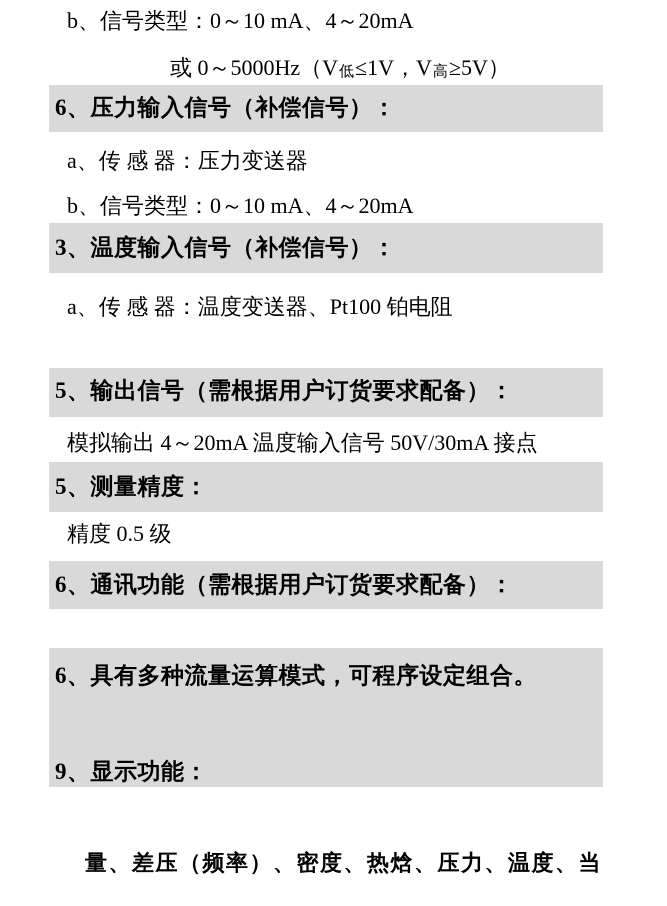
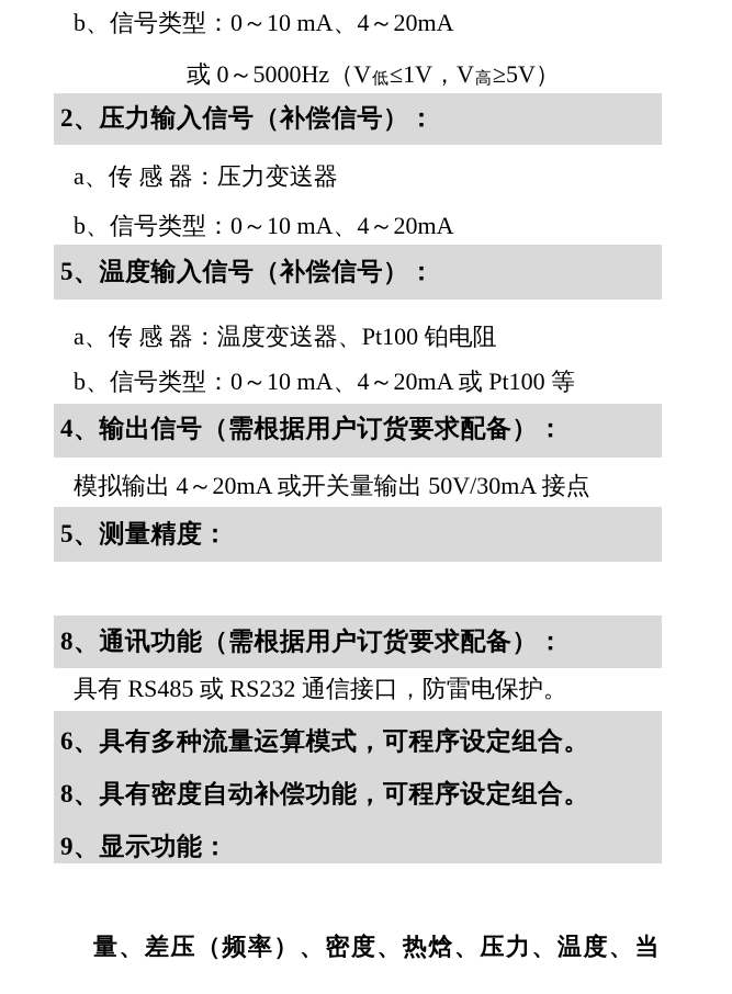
  b、信号类型：0～10 mA、4～20mA
  或 0～5000Hz（V低≤1V，V高≥5V）
- 6、压力输入信号（补偿信号）：
+ 2、压力输入信号（补偿信号）：
  a、传 感 器：压力变送器
  b、信号类型：0～10 mA、4～20mA
- 3、温度输入信号（补偿信号）：
+ 5、温度输入信号（补偿信号）：
  a、传 感 器：温度变送器、Pt100 铂电阻
+ b、信号类型：0～10 mA、4～20mA 或 Pt100 等
- 5、输出信号（需根据用户订货要求配备）：
+ 4、输出信号（需根据用户订货要求配备）：
- 模拟输出 4～20mA 温度输入信号 50V/30mA 接点
+ 模拟输出 4～20mA 或开关量输出 50V/30mA 接点
  5、测量精度：
- 精度 0.5 级
- 6、通讯功能（需根据用户订货要求配备）：
+ 8、通讯功能（需根据用户订货要求配备）：
+ 具有 RS485 或 RS232 通信接口，防雷电保护。
  6、具有多种流量运算模式，可程序设定组合。
+ 8、具有密度自动补偿功能，可程序设定组合。
  9、显示功能：
  量、差压（频率）、密度、热焓、压力、温度、当
